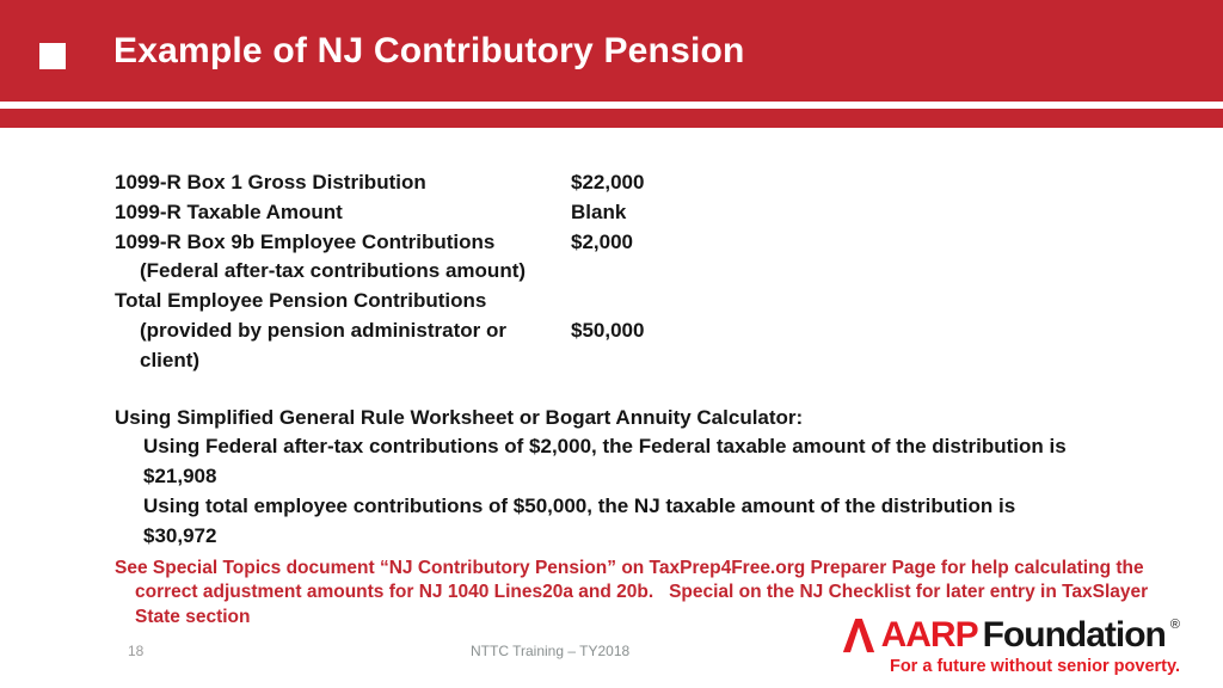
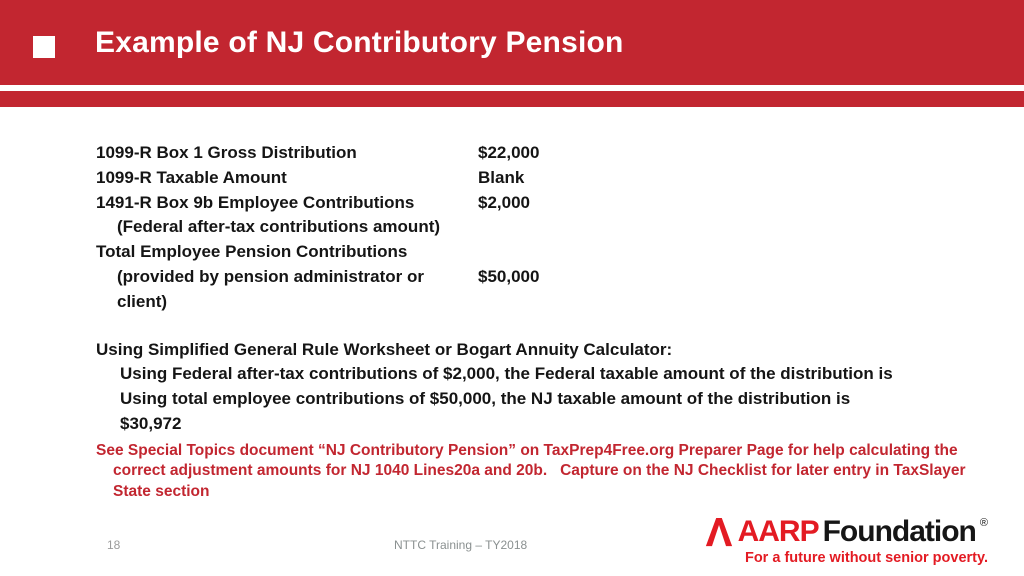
  Example of NJ Contributory Pension
  1099-R Box 1 Gross Distribution
  $22,000
  1099-R Taxable Amount
  Blank
- 1099-R Box 9b Employee Contributions
+ 1491-R Box 9b Employee Contributions
  $2,000
  (Federal after-tax contributions amount)
  Total Employee Pension Contributions
  (provided by pension administrator or client)
  $50,000
  Using Simplified General Rule Worksheet or Bogart Annuity Calculator:
  Using Federal after-tax contributions of $2,000, the Federal taxable amount of the distribution is
- $21,908
  Using total employee contributions of $50,000, the NJ taxable amount of the distribution is
  $30,972
  See Special Topics document “NJ Contributory Pension” on TaxPrep4Free.org Preparer Page for help calculating the
- correct adjustment amounts for NJ 1040 Lines20a and 20b. Special on the NJ Checklist for later entry in TaxSlayer
+ correct adjustment amounts for NJ 1040 Lines20a and 20b. Capture on the NJ Checklist for later entry in TaxSlayer
  State section
  18
  NTTC Training – TY2018
  AARP
  Foundation
  ®
  For a future without senior poverty.
